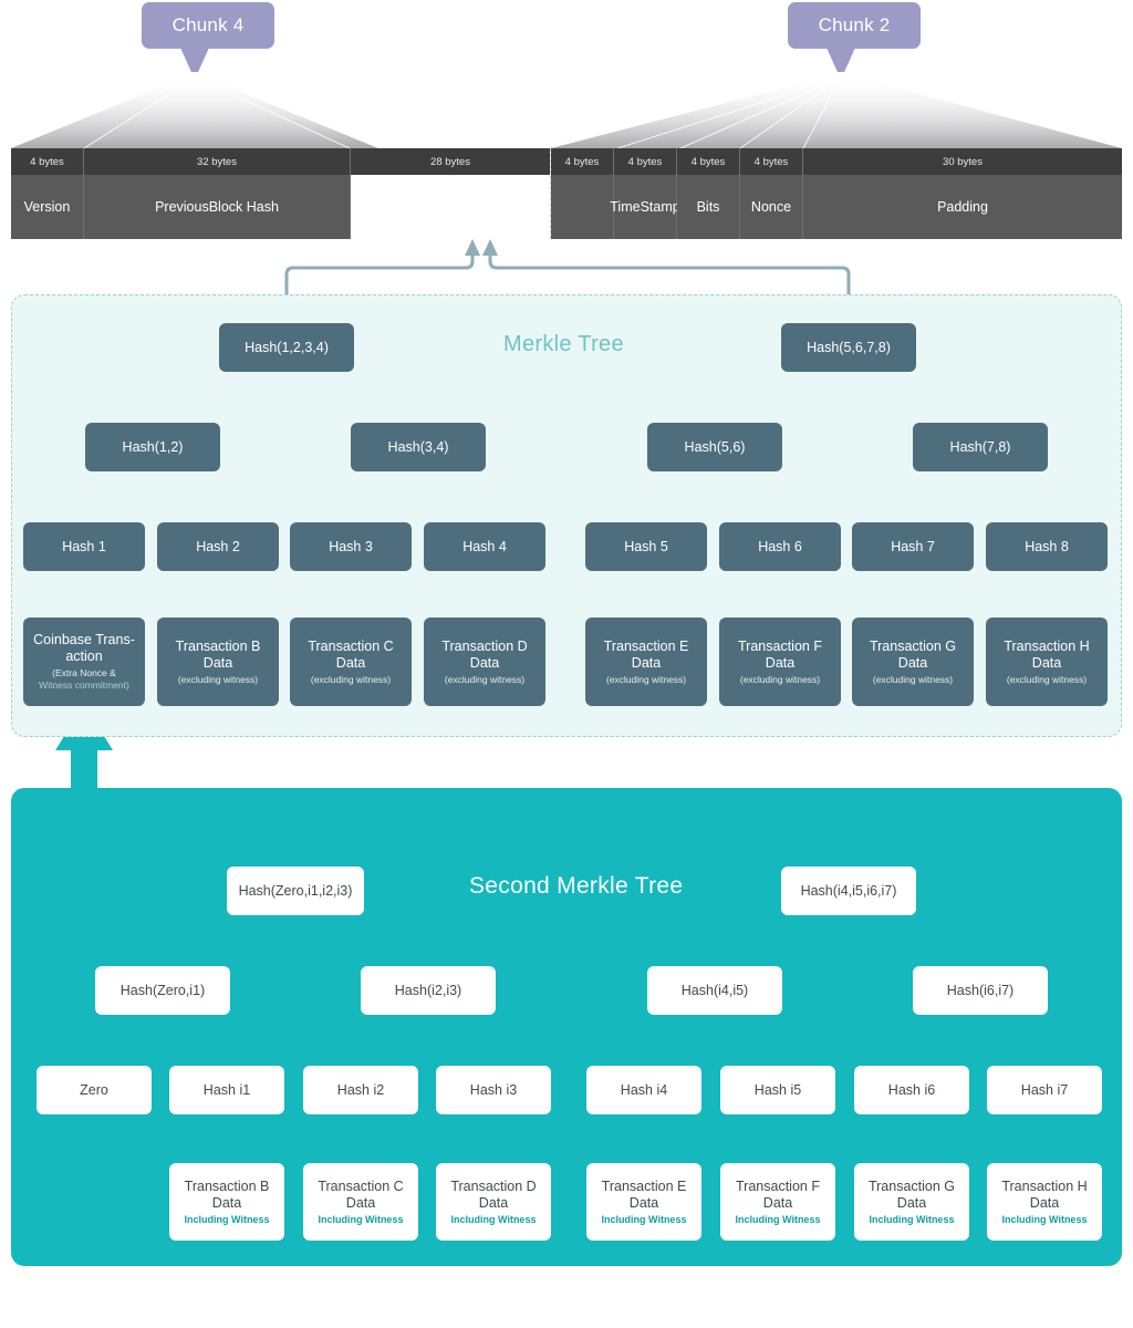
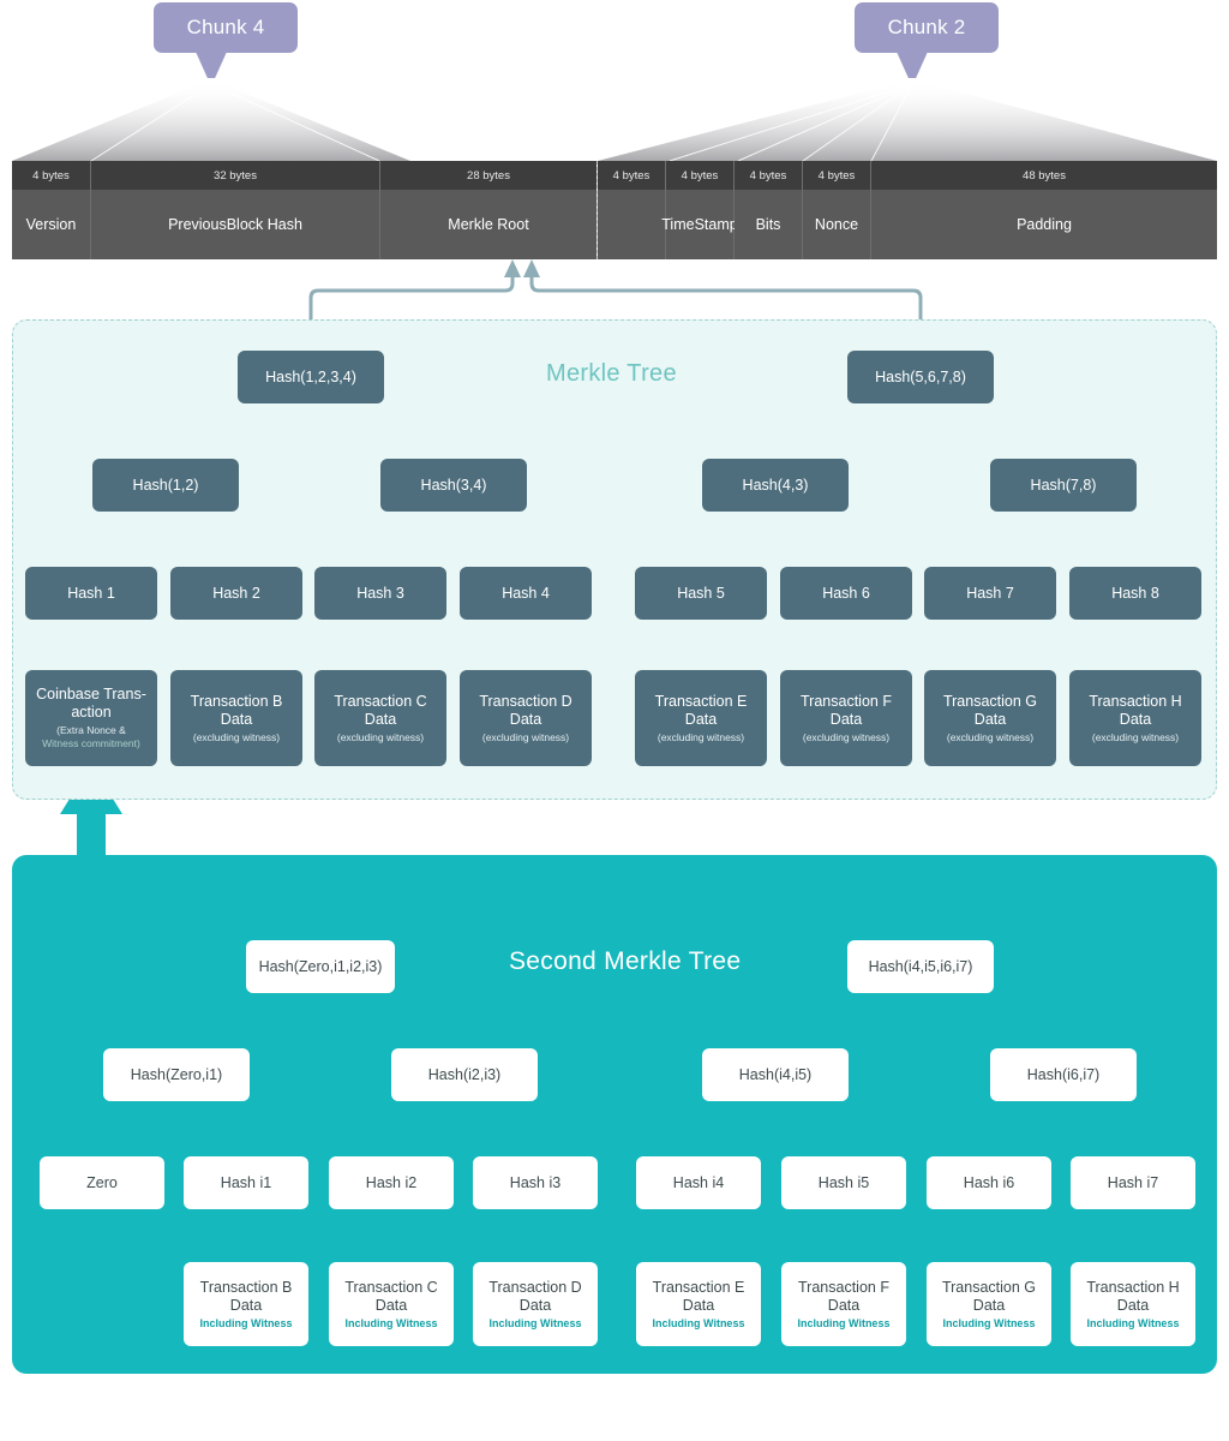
  Chunk 4
  Chunk 2
  4 bytes
  Version
  32 bytes
  Previous
  Block Hash
  28 bytes
+ Merkle Root
  4 bytes
  4 bytes
  Time
  Stam
  4 bytes
  Bits
  4 bytes
  Nonce
- 30 bytes
+ 48 bytes
  Padding
  Merkle Tree
  Second Merkle Tree
  Hash(1,2,3,4)
  Hash(5,6,7,8)
  Hash(1,2)
  Hash(3,4)
- Hash(5,6)
+ Hash(4,3)
  Hash(7,8)
  Hash 1
  Hash 2
  Hash 3
  Hash 4
  Hash 5
  Hash 6
  Hash 7
  Hash 8
  Coinbase Trans-
  action
  (Extra Nonce &
  Witness commitment)
  Transaction B
  Data
  (excluding witness)
  Transaction C
  Data
  (excluding witness)
  Transaction D
  Data
  (excluding witness)
  Transaction E
  Data
  (excluding witness)
  Transaction F
  Data
  (excluding witness)
  Transaction G
  Data
  (excluding witness)
  Transaction H
  Data
  (excluding witness)
  Hash(Zero,i1,i2,i3)
  Hash(i4,i5,i6,i7)
  Hash(Zero,i1)
  Hash(i2,i3)
  Hash(i4,i5)
  Hash(i6,i7)
  Zero
  Hash i1
  Hash i2
  Hash i3
  Hash i4
  Hash i5
  Hash i6
  Hash i7
  Transaction B
  Data
  Including Witness
  Transaction C
  Data
  Including Witness
  Transaction D
  Data
  Including Witness
  Transaction E
  Data
  Including Witness
  Transaction F
  Data
  Including Witness
  Transaction G
  Data
  Including Witness
  Transaction H
  Data
  Including Witness
